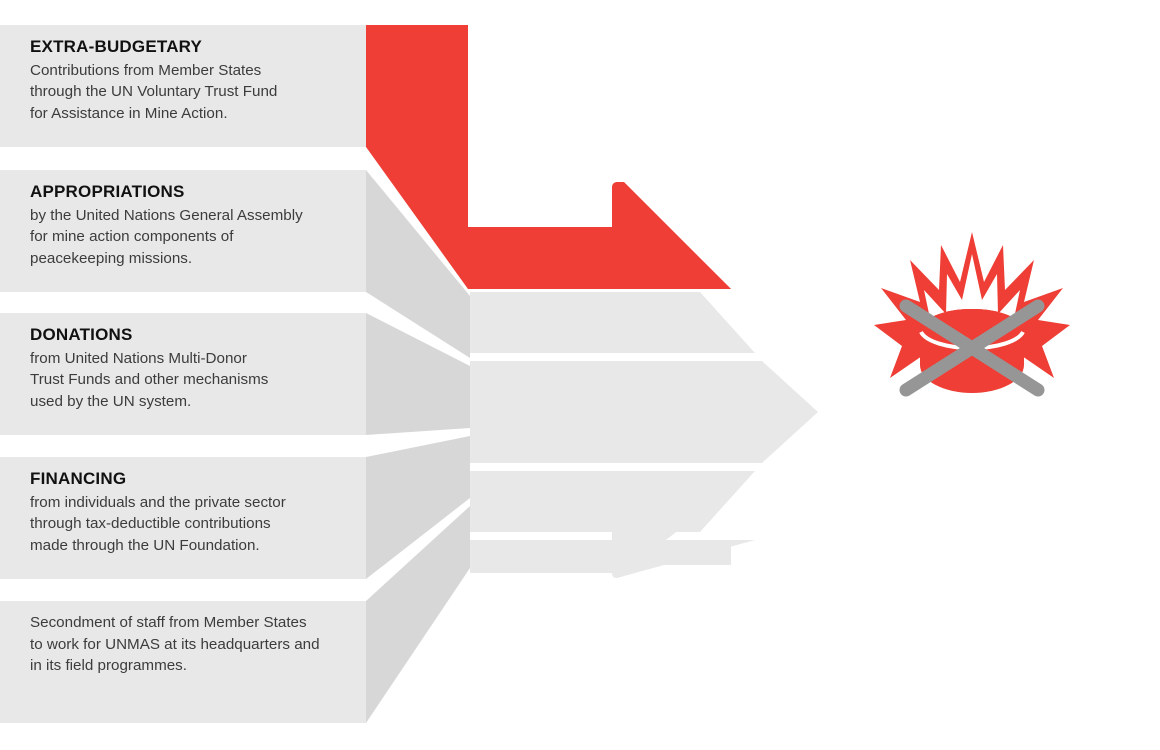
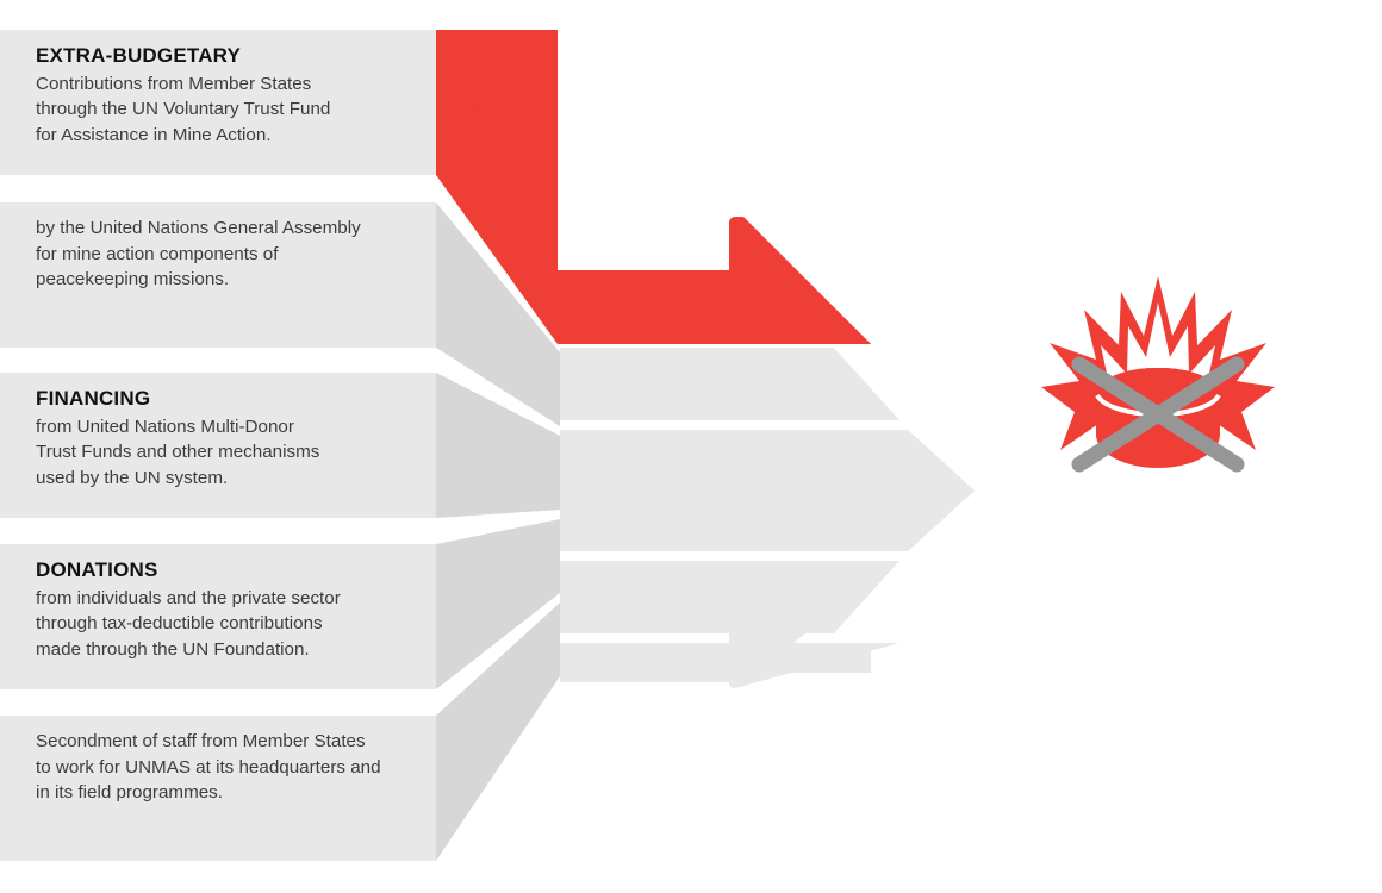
  EXTRA-BUDGETARY
  Contributions from Member States
  through the UN Voluntary Trust Fund
  for Assistance in Mine Action.
- APPROPRIATIONS
  by the United Nations General Assembly
  for mine action components of
  peacekeeping missions.
- DONATIONS
+ FINANCING
  from United Nations Multi-Donor
  Trust Funds and other mechanisms
  used by the UN system.
- FINANCING
+ DONATIONS
  from individuals and the private sector
  through tax-deductible contributions
  made through the UN Foundation.
  Secondment of staff from Member States
  to work for UNMAS at its headquarters and
  in its field programmes.
